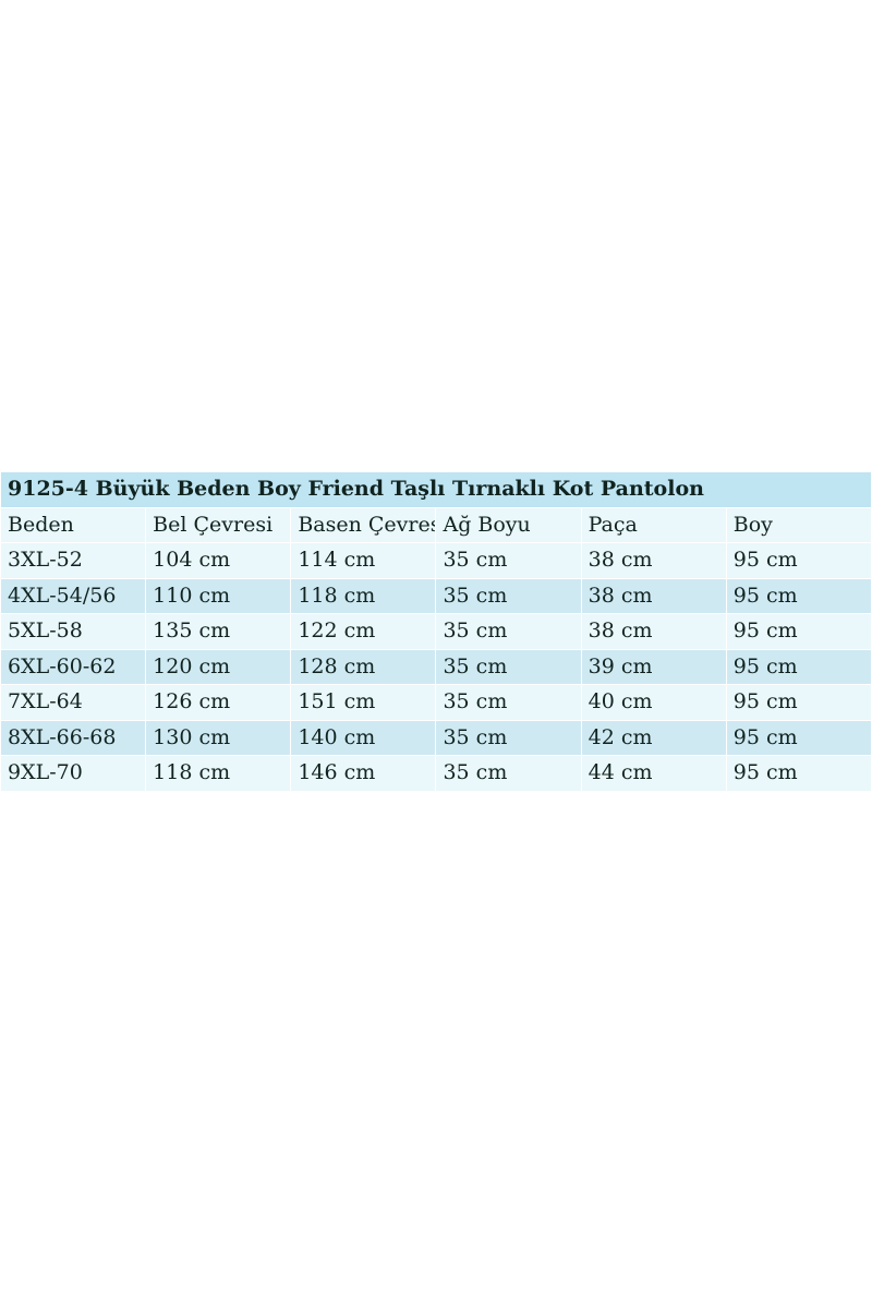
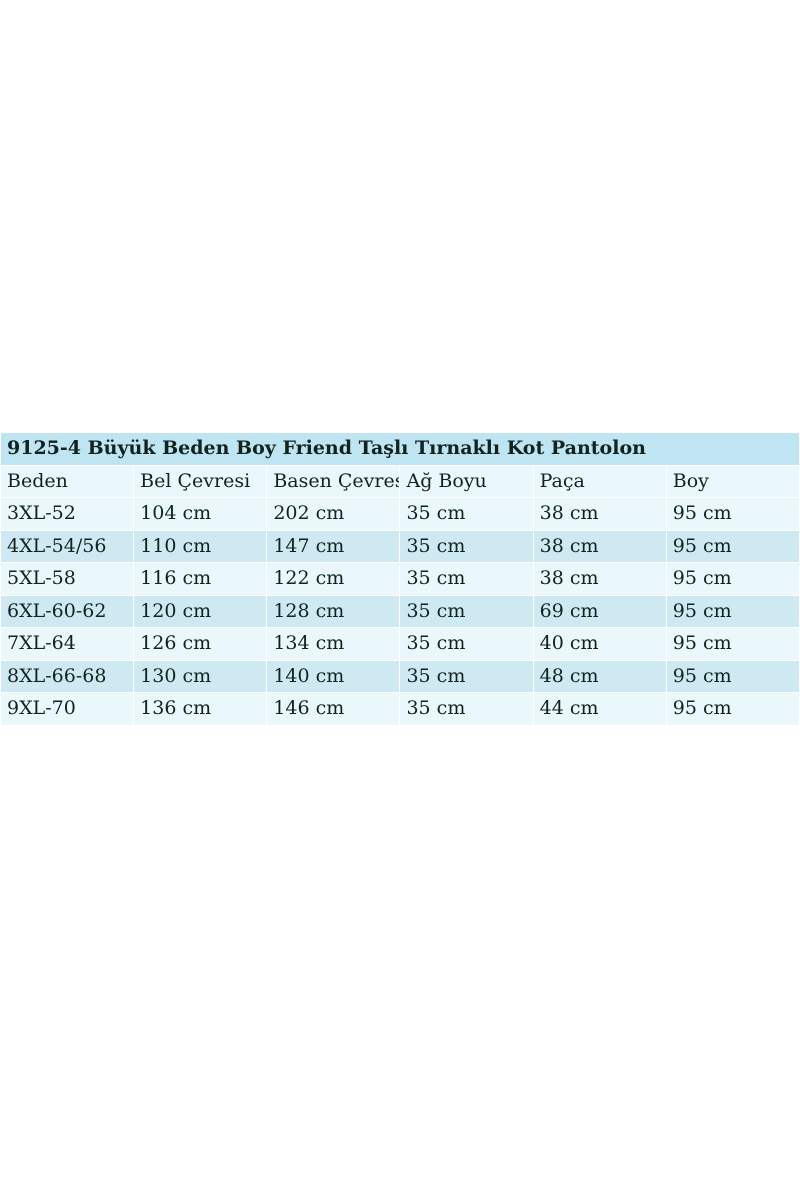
  9125-4 Büyük Beden Boy Friend Taşlı Tırnaklı Kot Pantolon
  Beden	Bel Çevresi	Basen Çevre	Ağ Boyu	Paça	Boy
- 3XL-52	104 cm	114 cm	35 cm	38 cm	95 cm
+ 3XL-52	104 cm	202 cm	35 cm	38 cm	95 cm
- 4XL-54/56	110 cm	118 cm	35 cm	38 cm	95 cm
+ 4XL-54/56	110 cm	147 cm	35 cm	38 cm	95 cm
- 5XL-58	135 cm	122 cm	35 cm	38 cm	95 cm
+ 5XL-58	116 cm	122 cm	35 cm	38 cm	95 cm
- 6XL-60-62	120 cm	128 cm	35 cm	39 cm	95 cm
+ 6XL-60-62	120 cm	128 cm	35 cm	69 cm	95 cm
- 7XL-64	126 cm	151 cm	35 cm	40 cm	95 cm
+ 7XL-64	126 cm	134 cm	35 cm	40 cm	95 cm
- 8XL-66-68	130 cm	140 cm	35 cm	42 cm	95 cm
+ 8XL-66-68	130 cm	140 cm	35 cm	48 cm	95 cm
- 9XL-70	118 cm	146 cm	35 cm	44 cm	95 cm
+ 9XL-70	136 cm	146 cm	35 cm	44 cm	95 cm
